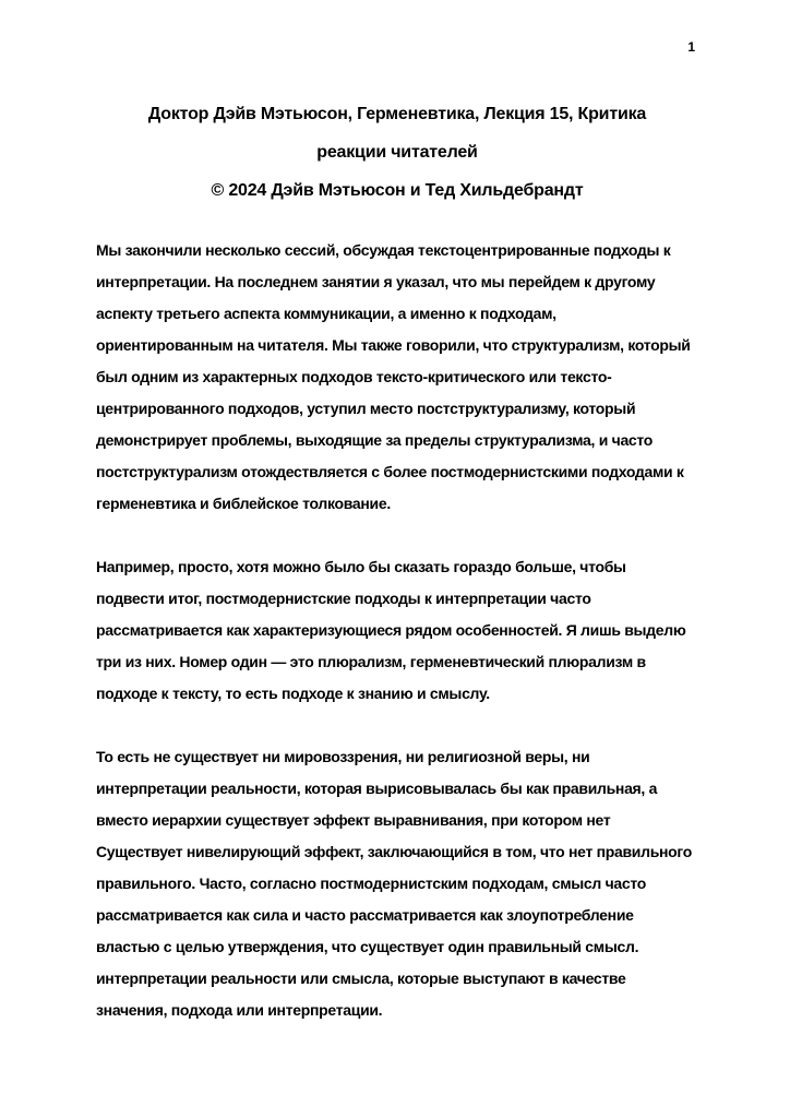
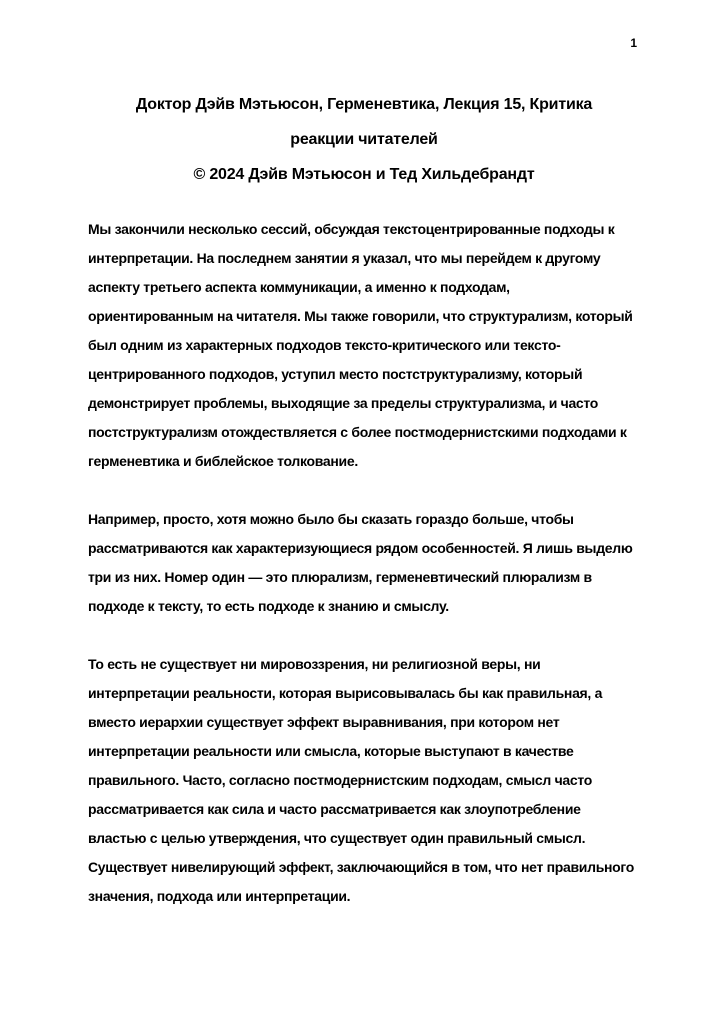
  1
  Доктор Дэйв Мэтьюсон, Герменевтика, Лекция 15, Критика
  реакции читателей
  © 2024 Дэйв Мэтьюсон и Тед Хильдебрандт
  Мы закончили несколько сессий, обсуждая текстоцентрированные подходы к
  интерпретации. На последнем занятии я указал, что мы перейдем к другому
  аспекту третьего аспекта коммуникации, а именно к подходам,
  ориентированным на читателя. Мы также говорили, что структурализм, который
  был одним из характерных подходов тексто-критического или тексто-
  центрированного подходов, уступил место постструктурализму, который
  демонстрирует проблемы, выходящие за пределы структурализма, и часто
  постструктурализм отождествляется с более постмодернистскими подходами к
  герменевтика и библейское толкование.
  Например, просто, хотя можно было бы сказать гораздо больше, чтобы
- подвести итог, постмодернистские подходы к интерпретации часто
- рассматривается как характеризующиеся рядом особенностей. Я лишь выделю
+ рассматриваются как характеризующиеся рядом особенностей. Я лишь выделю
  три из них. Номер один — это плюрализм, герменевтический плюрализм в
  подходе к тексту, то есть подходе к знанию и смыслу.
  То есть не существует ни мировоззрения, ни религиозной веры, ни
  интерпретации реальности, которая вырисовывалась бы как правильная, а
  вместо иерархии существует эффект выравнивания, при котором нет
- Существует нивелирующий эффект, заключающийся в том, что нет правильного
+ интерпретации реальности или смысла, которые выступают в качестве
  правильного. Часто, согласно постмодернистским подходам, смысл часто
  рассматривается как сила и часто рассматривается как злоупотребление
  властью с целью утверждения, что существует один правильный смысл.
- интерпретации реальности или смысла, которые выступают в качестве
+ Существует нивелирующий эффект, заключающийся в том, что нет правильного
  значения, подхода или интерпретации.
